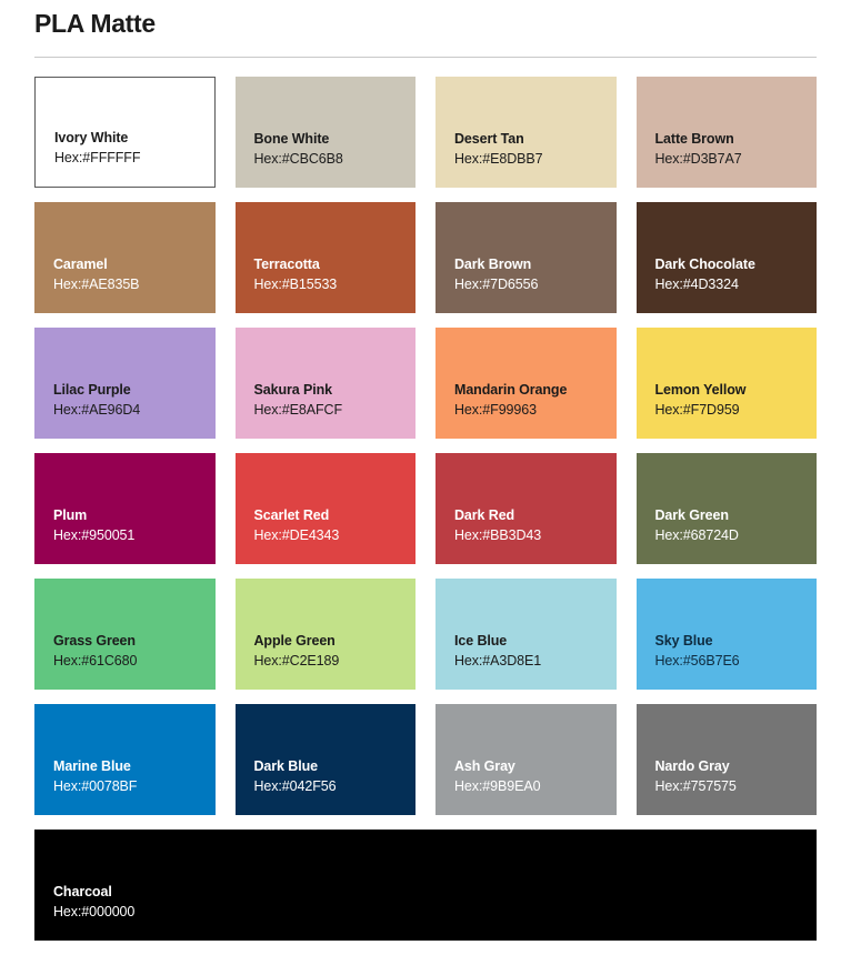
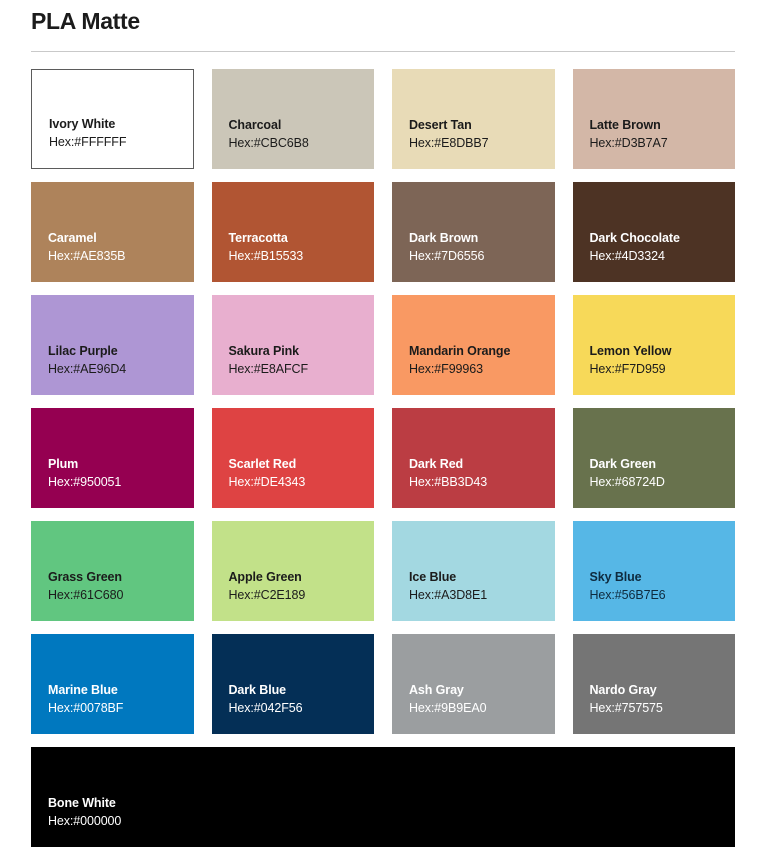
  PLA Matte
  Ivory White
  Hex:#FFFFFF
- Bone White
+ Charcoal
  Hex:#CBC6B8
  Desert Tan
  Hex:#E8DBB7
  Latte Brown
  Hex:#D3B7A7
  Caramel
  Hex:#AE835B
  Terracotta
  Hex:#B15533
  Dark Brown
  Hex:#7D6556
  Dark Chocolate
  Hex:#4D3324
  Lilac Purple
  Hex:#AE96D4
  Sakura Pink
  Hex:#E8AFCF
  Mandarin Orange
  Hex:#F99963
  Lemon Yellow
  Hex:#F7D959
  Plum
  Hex:#950051
  Scarlet Red
  Hex:#DE4343
  Dark Red
  Hex:#BB3D43
  Dark Green
  Hex:#68724D
  Grass Green
  Hex:#61C680
  Apple Green
  Hex:#C2E189
  Ice Blue
  Hex:#A3D8E1
  Sky Blue
  Hex:#56B7E6
  Marine Blue
  Hex:#0078BF
  Dark Blue
  Hex:#042F56
  Ash Gray
  Hex:#9B9EA0
  Nardo Gray
  Hex:#757575
- Charcoal
+ Bone White
  Hex:#000000
